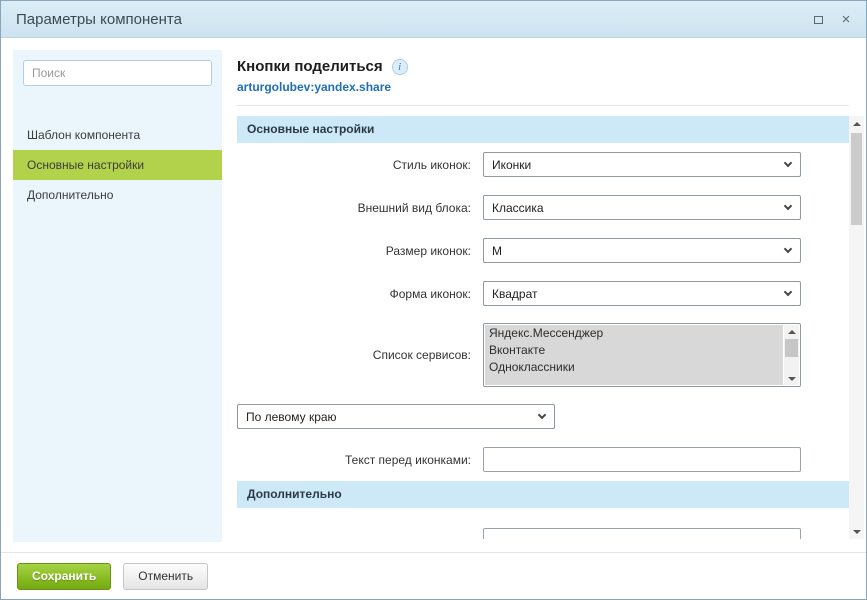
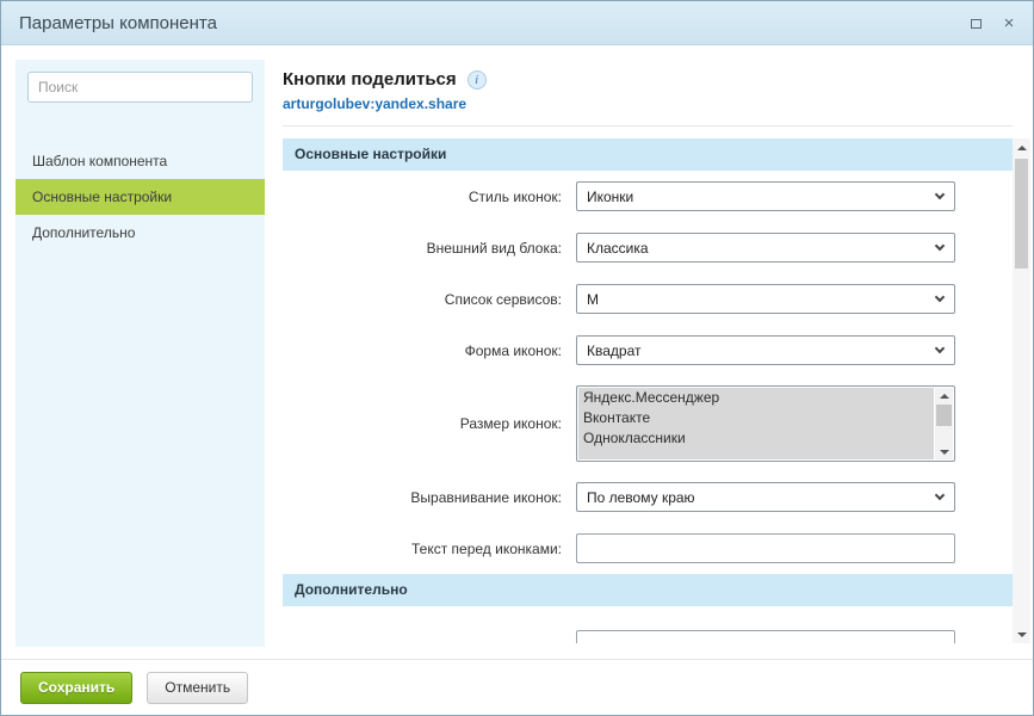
  Параметры компонента
  ×
  Поиск
  Шаблон компонента
  Основные настройки
  Дополнительно
  Кнопки поделиться
  i
  arturgolubev:yandex.share
  Основные настройки
  Стиль иконок:
  Иконки
  Внешний вид блока:
  Классика
- Размер иконок:
+ Список сервисов:
  M
  Форма иконок:
  Квадрат
- Список сервисов:
+ Размер иконок:
  Яндекс.Мессенджер
  Вконтакте
  Одноклассники
+ Выравнивание иконок:
  По левому краю
  Текст перед иконками:
  Дополнительно
  Сохранить
  Отменить
